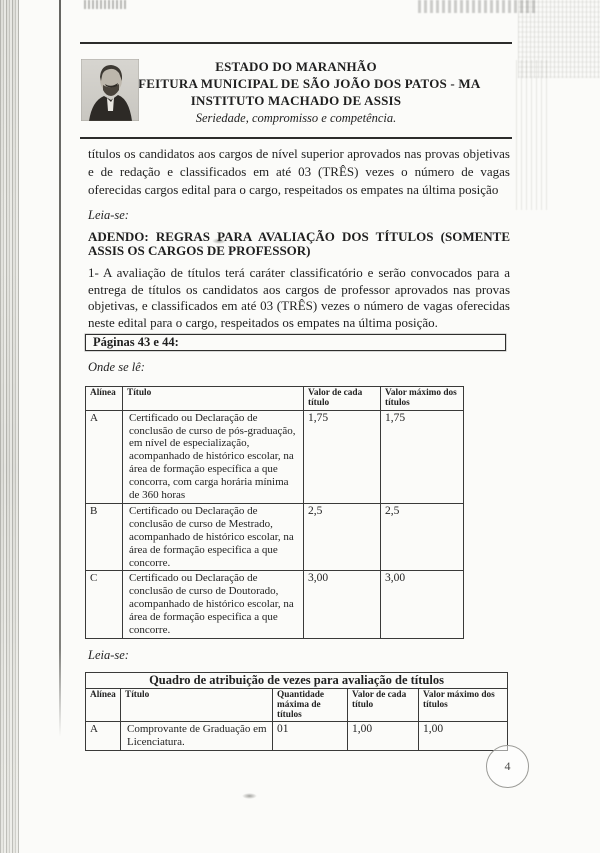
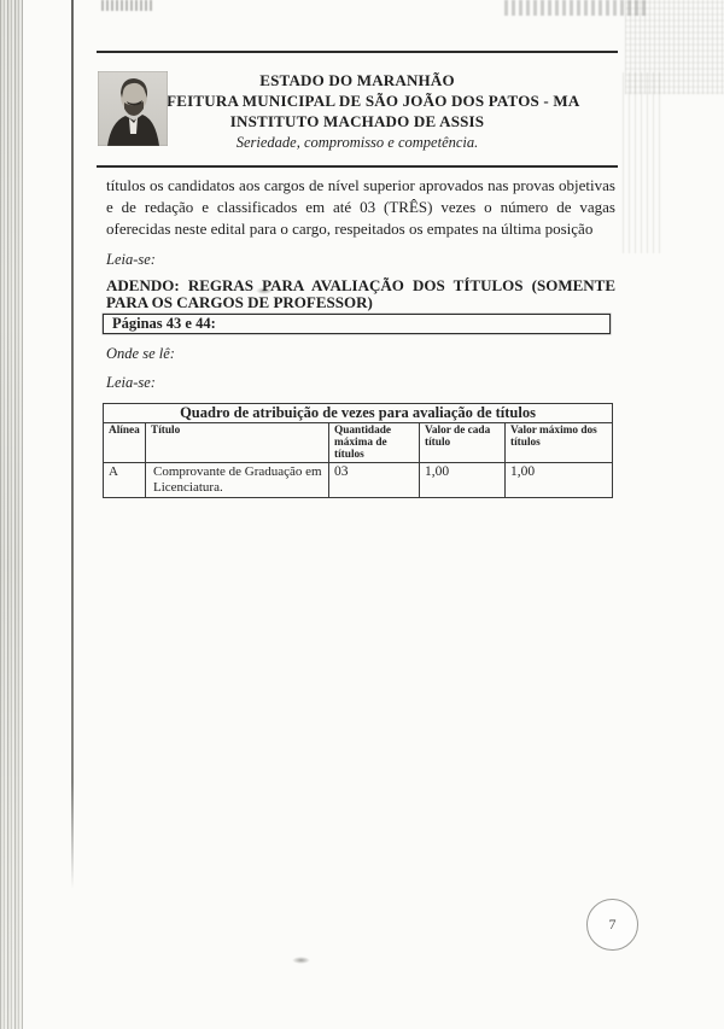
  ESTADO DO MARANHÃO
  FEITURA MUNICIPAL DE SÃO JOÃO DOS PATOS - MA
  INSTITUTO MACHADO DE ASSIS
  Seriedade, compromisso e competência.
- títulos os candidatos aos cargos de nível superior aprovados nas provas objetivas e de redação e classificados em até 03 (TRÊS) vezes o número de vagas oferecidas cargos edital para o cargo, respeitados os empates na última posição
+ títulos os candidatos aos cargos de nível superior aprovados nas provas objetivas e de redação e classificados em até 03 (TRÊS) vezes o número de vagas oferecidas neste edital para o cargo, respeitados os empates na última posição
  Leia-se:
- ADENDO: REGRAS PARA AVALIAÇÃO DOS TÍTULOS (SOMENTE ASSIS OS CARGOS DE PROFESSOR)
+ ADENDO: REGRAS PARA AVALIAÇÃO DOS TÍTULOS (SOMENTE PARA OS CARGOS DE PROFESSOR)
- 1- A avaliação de títulos terá caráter classificatório e serão convocados para a entrega de títulos os candidatos aos cargos de professor aprovados nas provas objetivas, e classificados em até 03 (TRÊS) vezes o número de vagas oferecidas neste edital para o cargo, respeitados os empates na última posição.
  Páginas 43 e 44:
  Onde se lê:
- Alínea	Título	Valor de cada título	Valor máximo dos títulos
- A	Certificado ou Declaração de conclusão de curso de pós-graduação, em nível de especialização, acompanhado de histórico escolar, na área de formação específica a que concorra, com carga horária mínima de 360 horas	1,75	1,75
- B	Certificado ou Declaração de conclusão de curso de Mestrado, acompanhado de histórico escolar, na área de formação especifica a que concorre.	2,5	2,5
- C	Certificado ou Declaração de conclusão de curso de Doutorado, acompanhado de histórico escolar, na área de formação especifica a que concorre.	3,00	3,00
  Leia-se:
  Quadro de atribuição de vezes para avaliação de títulos
  Alínea	Título	Quantidade máxima de títulos	Valor de cada título	Valor máximo dos títulos
- A	Comprovante de Graduação em Licenciatura.	01	1,00	1,00
+ A	Comprovante de Graduação em Licenciatura.	03	1,00	1,00
- 4
+ 7
